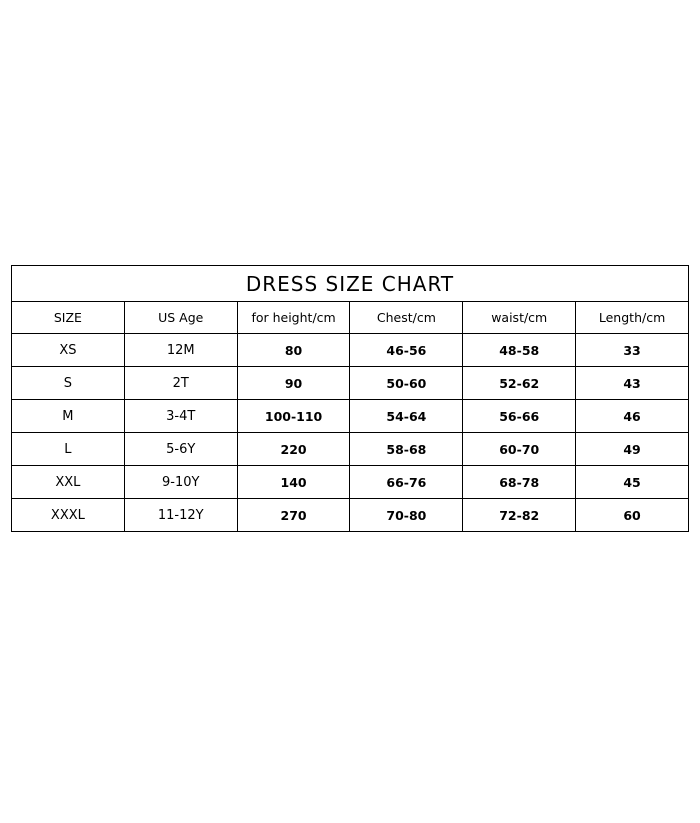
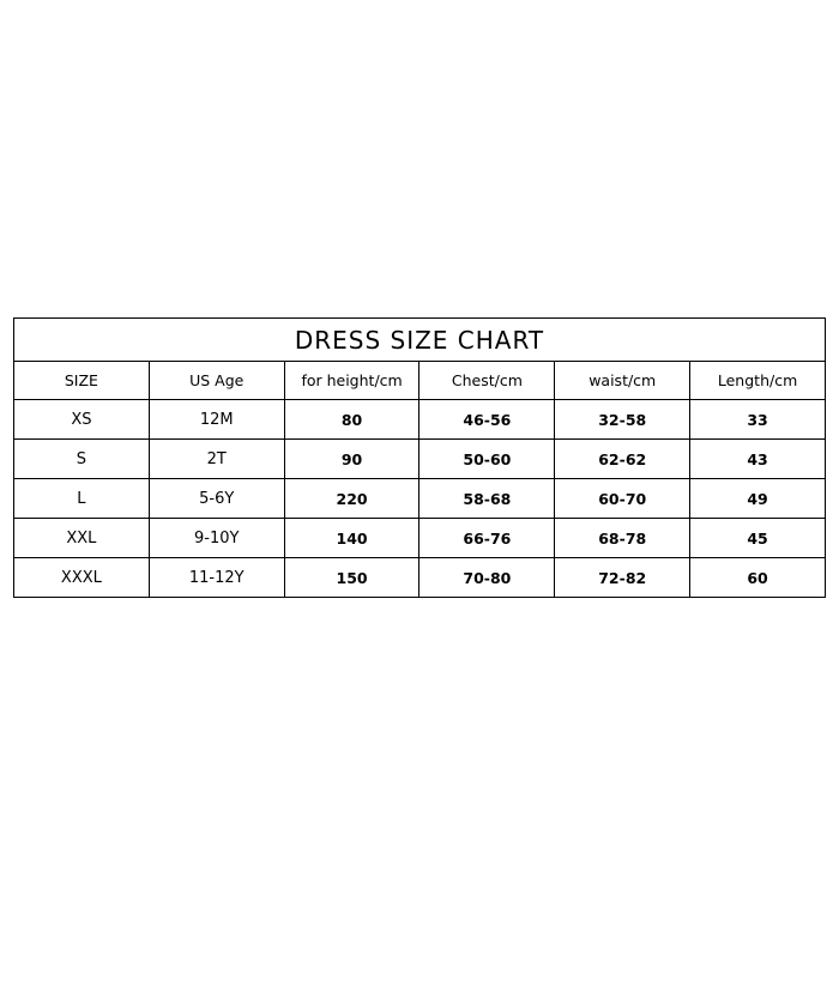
  DRESS SIZE CHART
  SIZE	US Age	for height/cm	Chest/cm	waist/cm	Length/cm
- XS	12M	80	46-56	48-58	33
+ XS	12M	80	46-56	32-58	33
- S	2T	90	50-60	52-62	43
+ S	2T	90	50-60	62-62	43
- M	3-4T	100-110	54-64	56-66	46
  L	5-6Y	220	58-68	60-70	49
  XXL	9-10Y	140	66-76	68-78	45
- XXXL	11-12Y	270	70-80	72-82	60
+ XXXL	11-12Y	150	70-80	72-82	60
